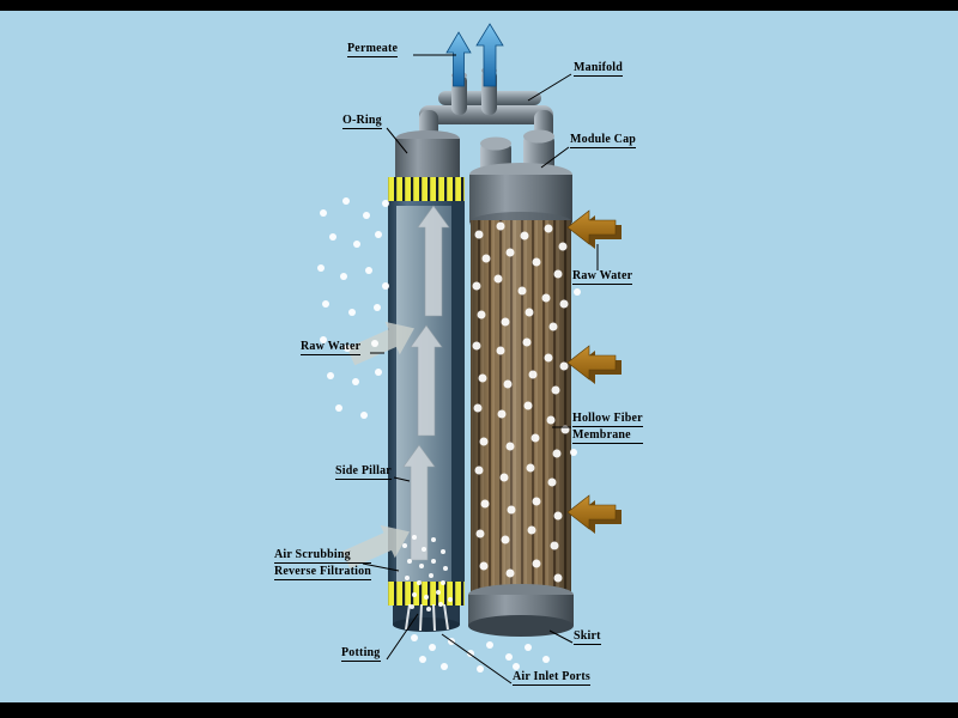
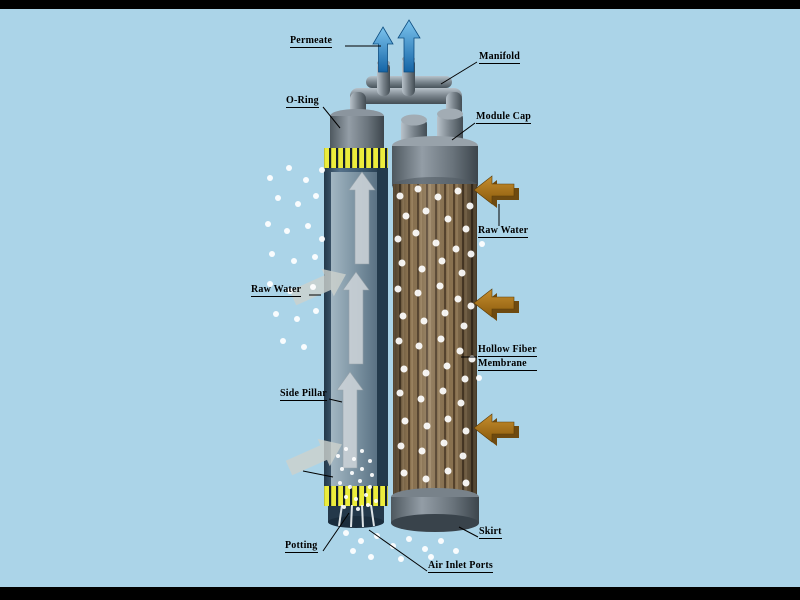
  Permeate
  Manifold
  O-Ring
  Module Cap
  Raw Water
  Raw Water
  Hollow Fiber
  Membrane
  Side Pillar
- Air Scrubbing
- Reverse Filtration
  Potting
  Skirt
  Air Inlet Ports
